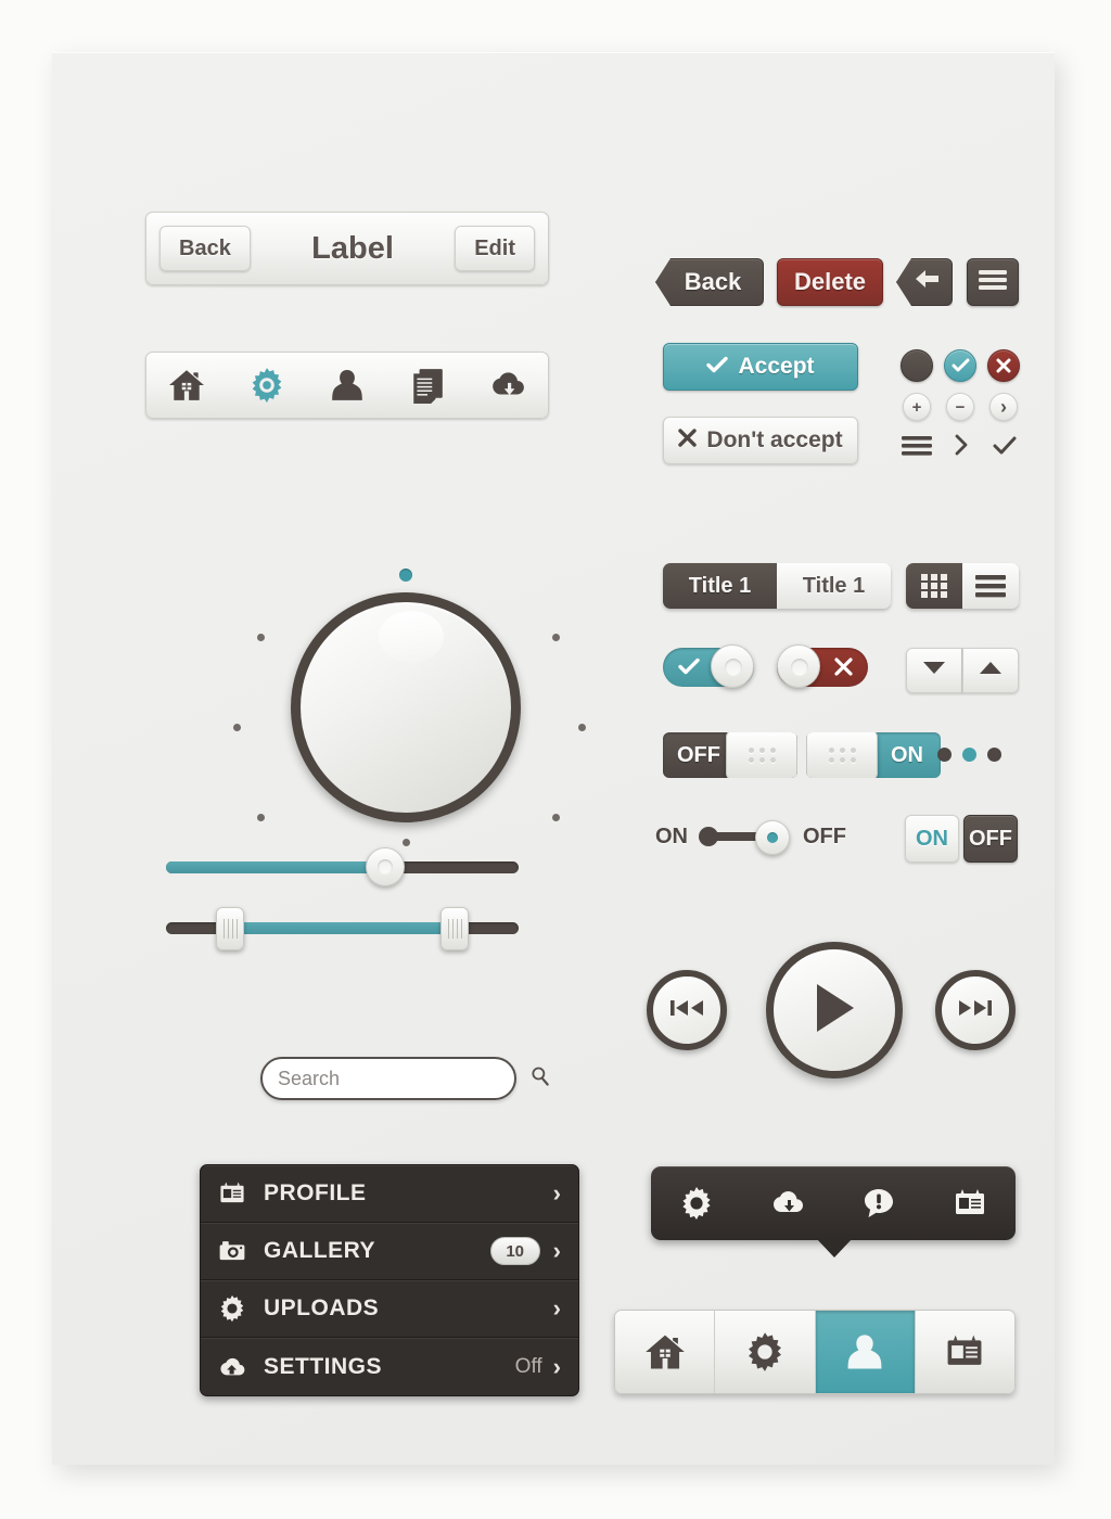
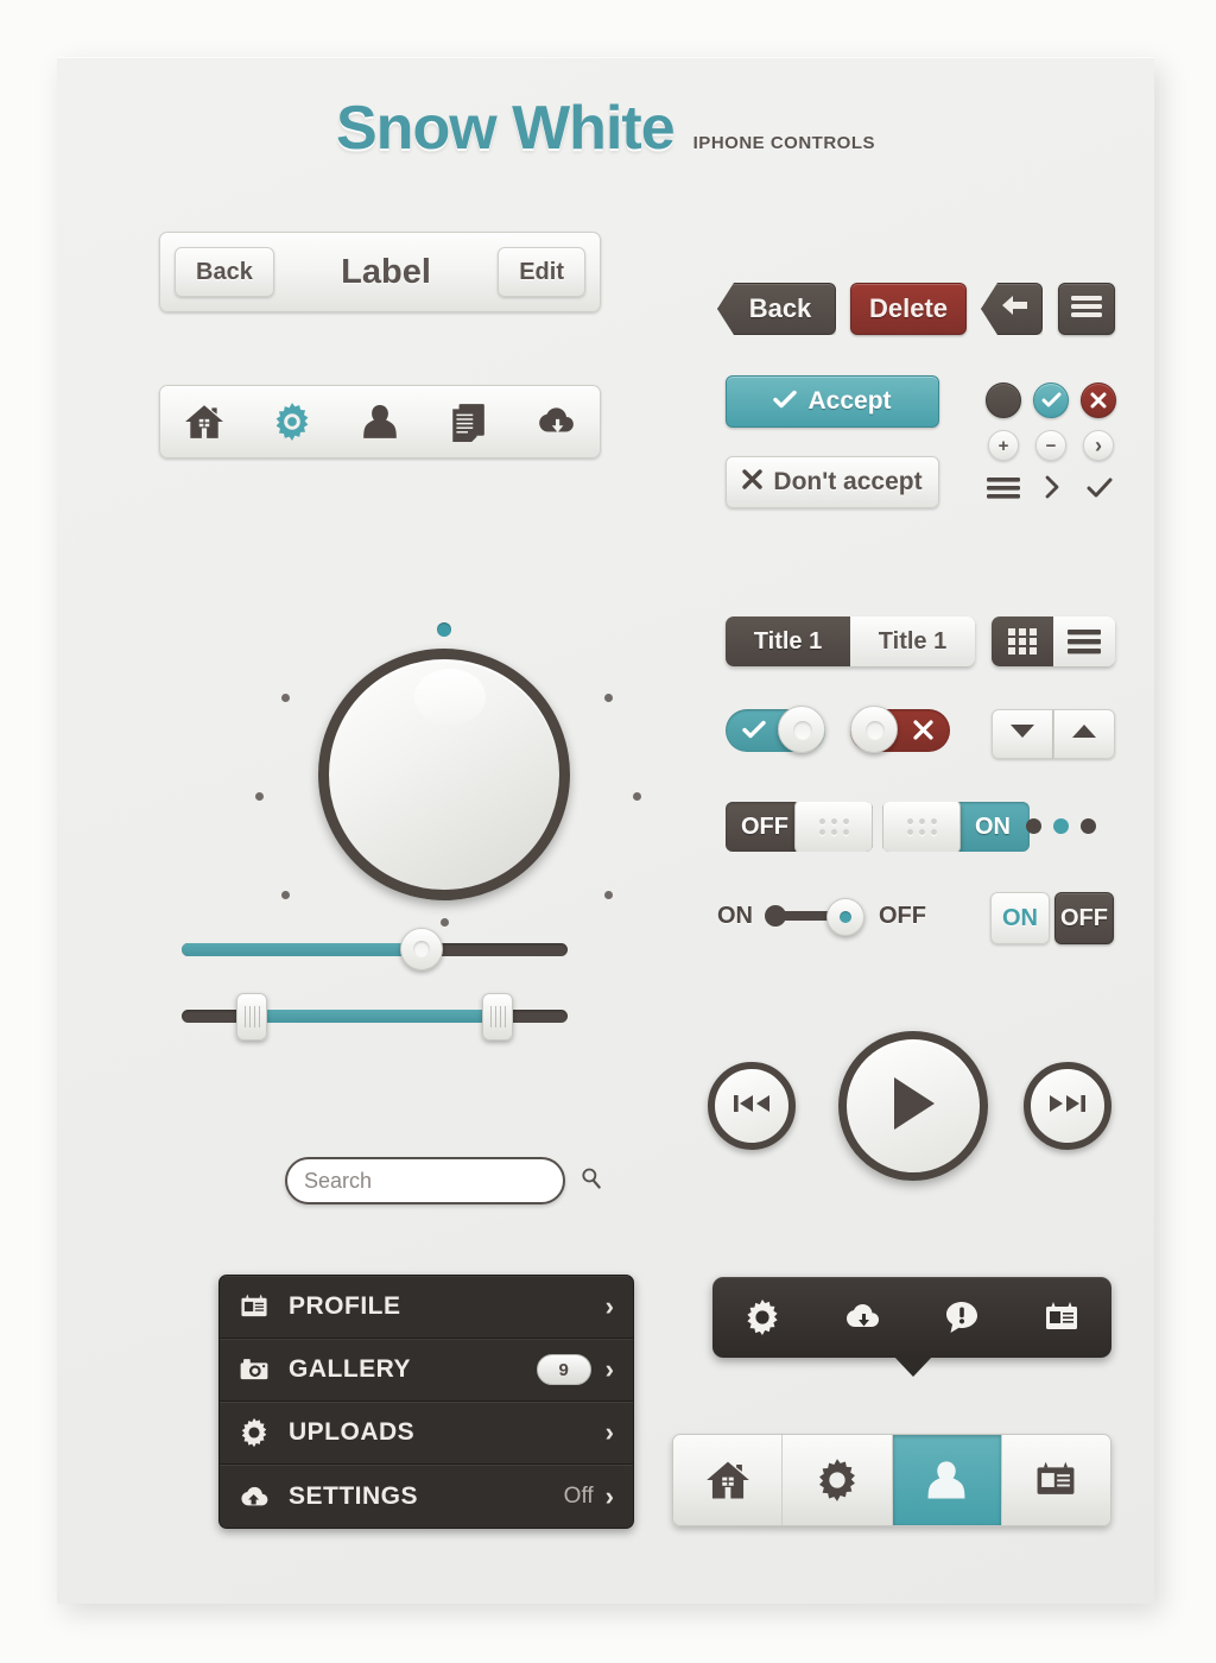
+ Snow White
+ IPHONE CONTROLS
  Back
  Label
  Edit
  Search
  PROFILE
  ›
  GALLERY
- 10
+ 9
  ›
  UPLOADS
  ›
  SETTINGS
  Off
  ›
  Back
  Delete
  Accept
  Don't accept
  +
  −
  ›
  Title 1
  Title 1
  OFF
  ON
  ON
  OFF
  ON
  OFF
